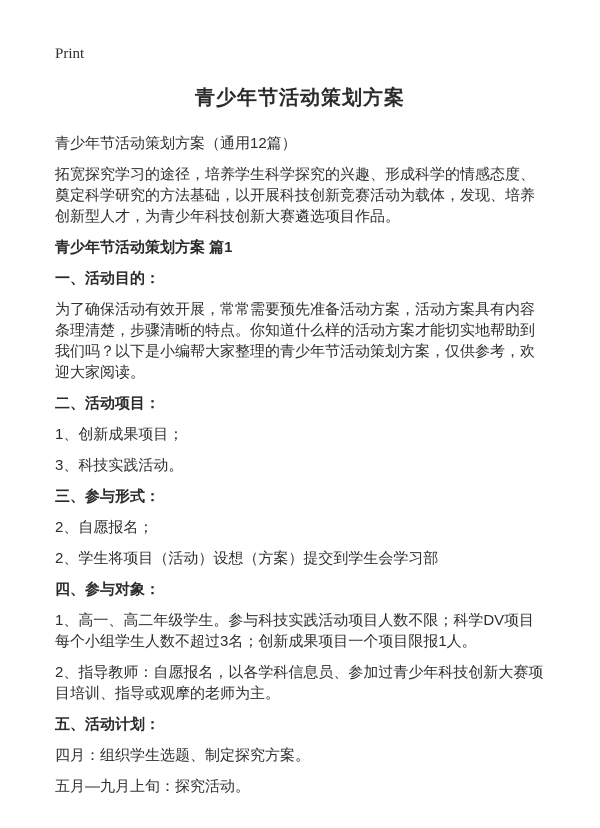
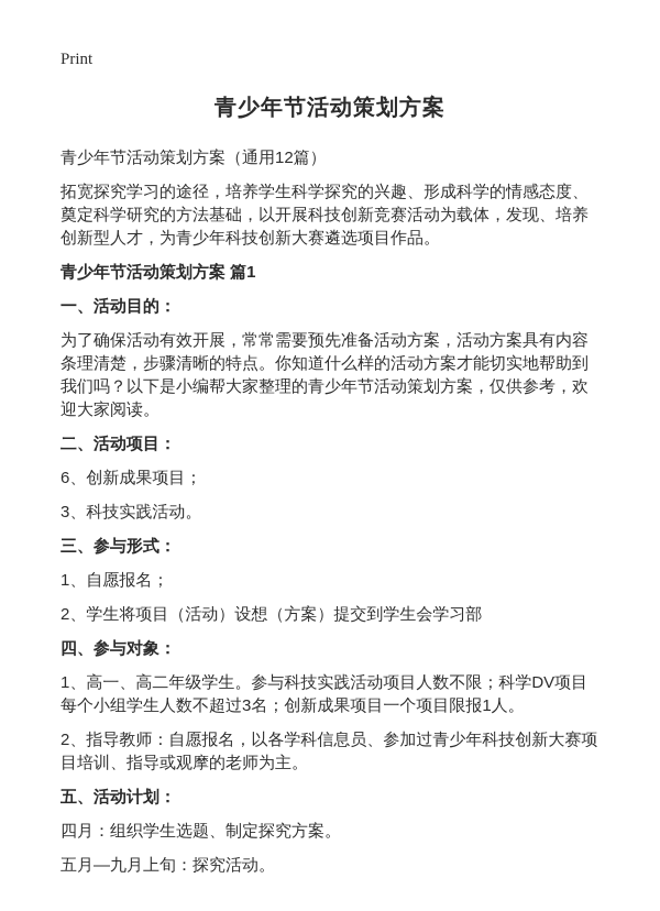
  Print
  青少年节活动策划方案
  青少年节活动策划方案（通用12篇）
  拓宽探究学习的途径，培养学生科学探究的兴趣、形成科学的情感态度、奠定科学研究的方法基础，以开展科技创新竞赛活动为载体，发现、培养创新型人才，为青少年科技创新大赛遴选项目作品。
  青少年节活动策划方案 篇1
  一、活动目的：
  为了确保活动有效开展，常常需要预先准备活动方案，活动方案具有内容条理清楚，步骤清晰的特点。你知道什么样的活动方案才能切实地帮助到我们吗？以下是小编帮大家整理的青少年节活动策划方案，仅供参考，欢迎大家阅读。
  二、活动项目：
- 1、创新成果项目；
+ 6、创新成果项目；
  3、科技实践活动。
  三、参与形式：
- 2、自愿报名；
+ 1、自愿报名；
  2、学生将项目（活动）设想（方案）提交到学生会学习部
  四、参与对象：
  1、高一、高二年级学生。参与科技实践活动项目人数不限；科学DV项目每个小组学生人数不超过3名；创新成果项目一个项目限报1人。
  2、指导教师：自愿报名，以各学科信息员、参加过青少年科技创新大赛项目培训、指导或观摩的老师为主。
  五、活动计划：
  四月：组织学生选题、制定探究方案。
  五月—九月上旬：探究活动。
